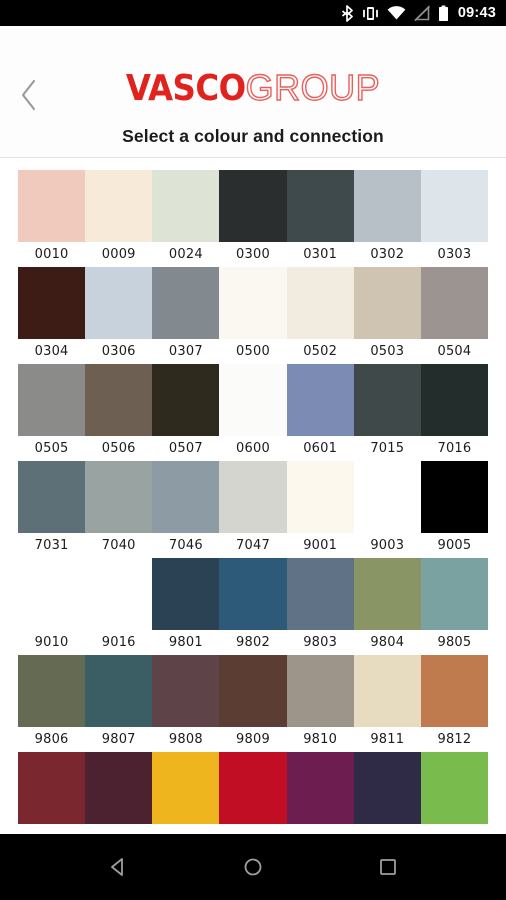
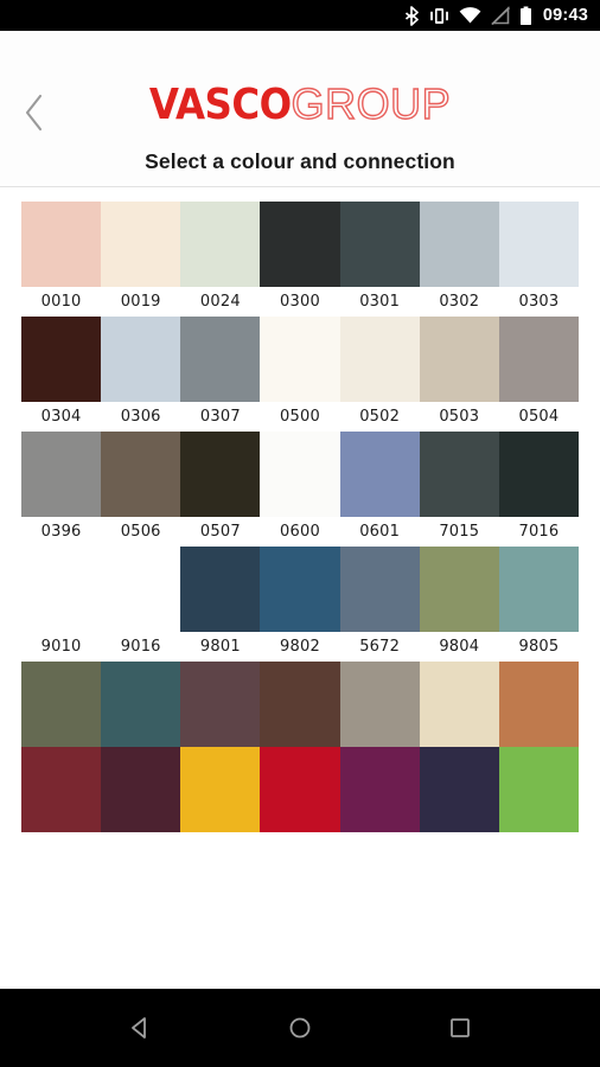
  09:43
  VASCOGROUP
  Select a colour and connection
  0010
- 0009
+ 0019
  0024
  0300
  0301
  0302
  0303
  0304
  0306
  0307
  0500
  0502
  0503
  0504
- 0505
+ 0396
  0506
  0507
  0600
  0601
  7015
  7016
- 7031
- 7040
- 7046
- 7047
- 9001
- 9003
- 9005
  9010
  9016
  9801
  9802
- 9803
+ 5672
  9804
  9805
- 9806
- 9807
- 9808
- 9809
- 9810
- 9811
- 9812
